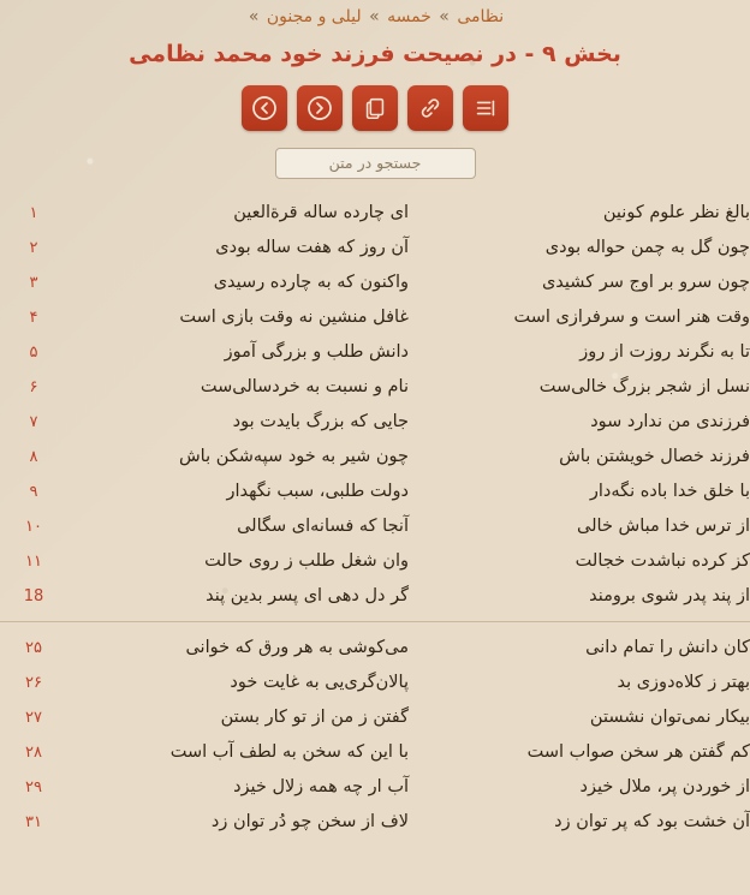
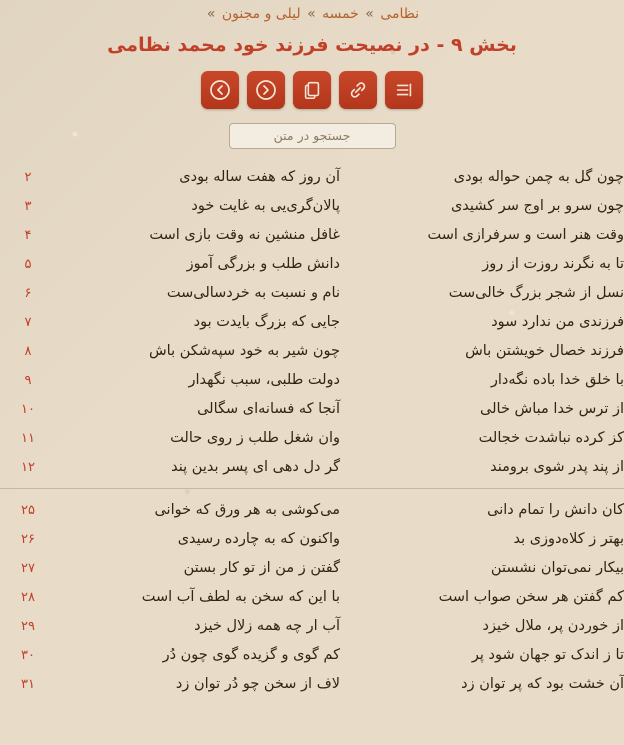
  نظامی » خمسه » لیلی و مجنون »
  بخش ۹ - در نصیحت فرزند خود محمد نظامی
- بالغ نظر علوم کونین	ای چارده ساله قرةالعین	۱
  چون گل به چمن حواله بودی	آن روز که هفت ساله بودی	۲
- چون سرو بر اوج سر کشیدی	واکنون که به چارده رسیدی	۳
+ چون سرو بر اوج سر کشیدی	پالان‌گری‌یی به غایت خود	۳
  وقت هنر است و سرفرازی است	غافل منشین نه وقت بازی است	۴
  تا به نگرند روزت از روز	دانش طلب و بزرگی آموز	۵
  نسل از شجر بزرگ خالی‌ست	نام و نسبت به خردسالی‌ست	۶
  فرزندی من ندارد سود	جایی که بزرگ بایدت بود	۷
  فرزند خصال خویشتن باش	چون شیر به خود سپه‌شکن باش	۸
  با خلق خدا باده نگه‌دار	دولت طلبی، سبب نگهدار	۹
  از ترس خدا مباش خالی	آنجا که فسانه‌ای سگالی	۱۰
  کز کرده نباشدت خجالت	وان شغل طلب ز روی حالت	۱۱
- از پند پدر شوی برومند	گر دل دهی ای پسر بدین پند	18
+ از پند پدر شوی برومند	گر دل دهی ای پسر بدین پند	۱۲
  کان دانش را تمام دانی	می‌کوشی به هر ورق که خوانی	۲۵
- بهتر ز کلاه‌دوزی بد	پالان‌گری‌یی به غایت خود	۲۶
+ بهتر ز کلاه‌دوزی بد	واکنون که به چارده رسیدی	۲۶
  بیکار نمی‌توان نشستن	گفتن ز من از تو کار بستن	۲۷
  کم گفتن هر سخن صواب است	با این که سخن به لطف آب است	۲۸
  از خوردن پر، ملال خیزد	آب ار چه همه زلال خیزد	۲۹
+ تا ز اندک تو جهان شود پر	کم گوی و گزیده گوی چون دُر	۳۰
  آن خشت بود که پر توان زد	لاف از سخن چو دُر توان زد	۳۱
